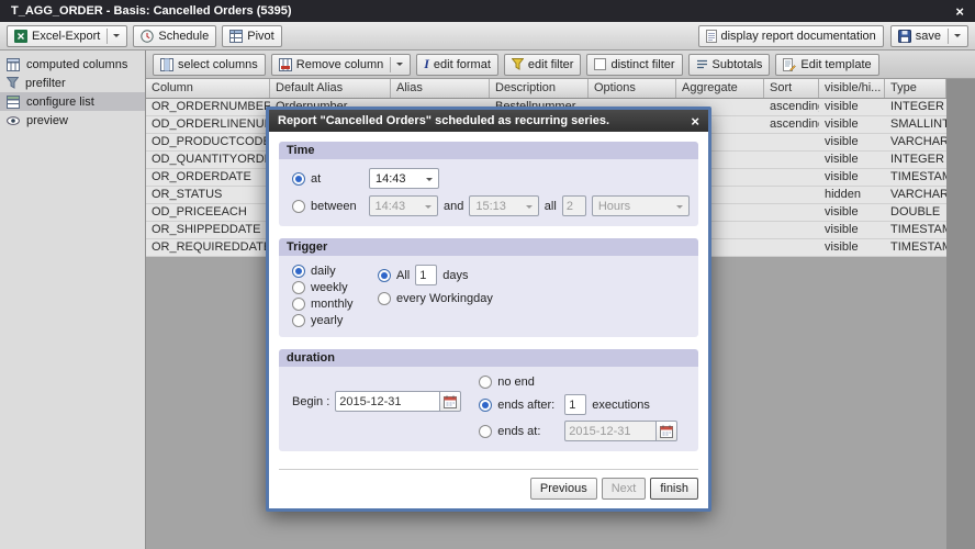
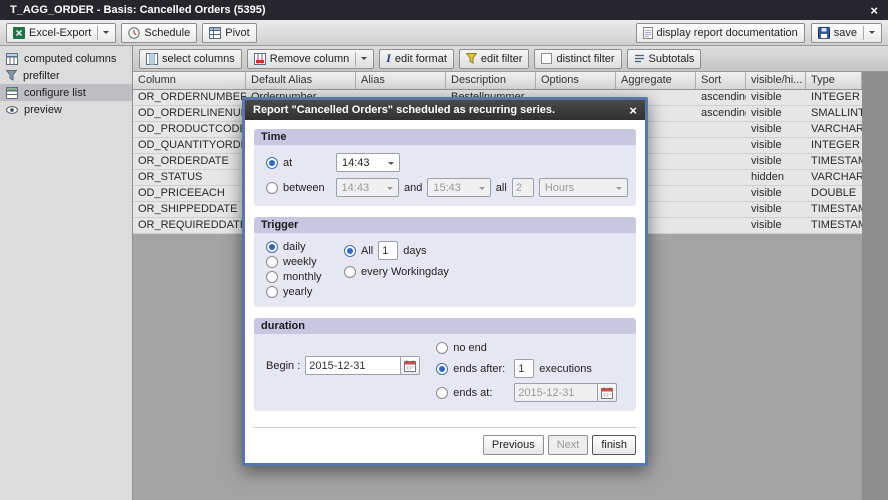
  T_AGG_ORDER - Basis: Cancelled Orders (5395)
  ×
  Excel-Export
  Schedule
  Pivot
  display report documentation
  save
  computed columns
  prefilter
  configure list
  preview
  select columns
  Remove column
  I
  edit format
  edit filter
  distinct filter
  Subtotals
- Edit template
  Column
  Default Alias
  Alias
  Description
  Options
  Aggregate
  Sort
  visible/hi...
  Type
  OR_ORDERNUMBE
  ascendin
  visible
  INTEGER
  OD_ORDERLINENU
  ascendin
  visible
  SMALLINT
  OD_PRODUCTCOD
  visible
  VARCHAR
  OD_QUANTITYORD
  visible
  INTEGER
  OR_ORDERDATE
  visible
  TIMESTA
  OR_STATUS
  hidden
  VARCHAR
  OD_PRICEEACH
  visible
  DOUBLE
  OR_SHIPPEDDATE
  visible
  TIMESTA
  OR_REQUIREDDAT
  visible
  TIMESTA
  Report "Cancelled Orders" scheduled as recurring series.
  ×
  Time
  at
  14:43
  between
  14:43
  and
- 15:13
+ 15:43
  all
  2
  Hours
  Trigger
  daily
  weekly
  monthly
  yearly
  All
  1
  days
  every Workingday
  duration
  Begin :
  2015-12-31
  no end
  ends after:
  1
  executions
  ends at:
  2015-12-31
  Previous
  Next
  finish
